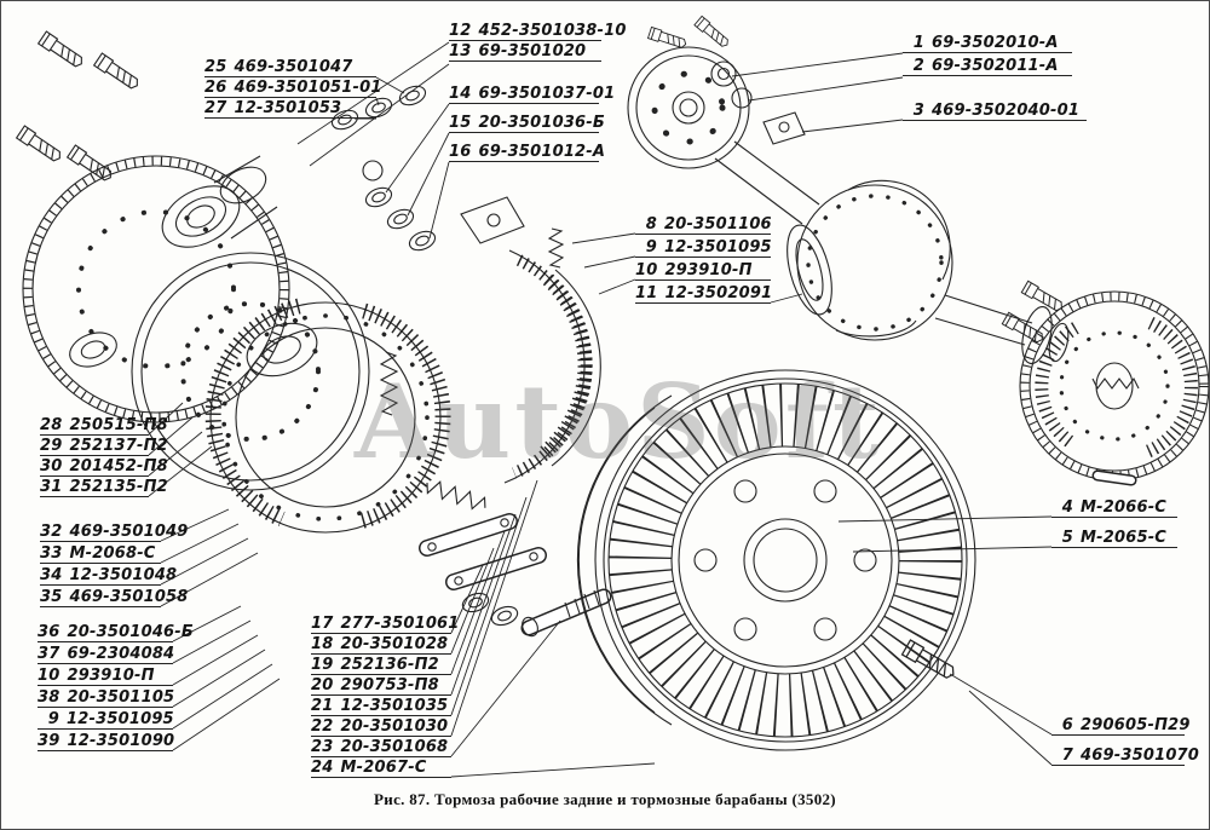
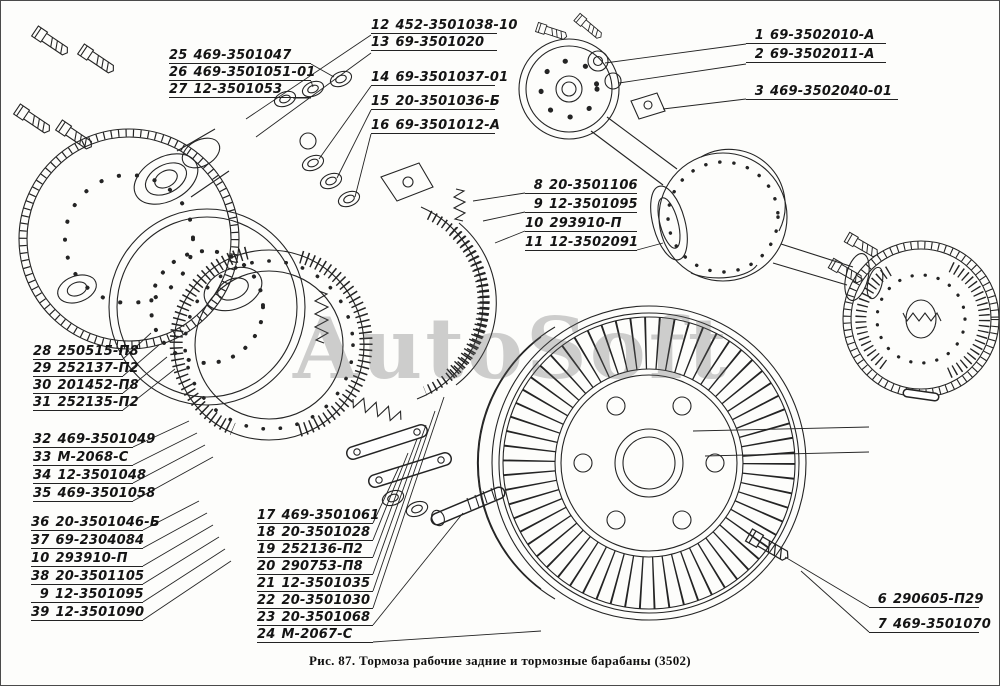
  AutoSoft
  12
  452-3501038-10
  13
  69-3501020
  25
  469-3501047
  26
  469-3501051-01
  27
  12-3501053
  14
  69-3501037-01
  15
  20-3501036-Б
  16
  69-3501012-А
  1
  69-3502010-А
  2
  69-3502011-А
  3
  469-3502040-01
  8
  20-3501106
  9
  12-3501095
  10
  293910-П
  11
  12-3502091
  28
  250515-П8
  29
  252137-П2
  30
  201452-П8
  31
  252135-П2
  32
  469-3501049
  33
  М-2068-С
  34
  12-3501048
  35
  469-3501058
  36
  20-3501046-Б
  37
  69-2304084
  10
  293910-П
  38
  20-3501105
  9
  12-3501095
  39
  12-3501090
  17
- 277-3501061
+ 469-3501061
  18
  20-3501028
  19
  252136-П2
  20
  290753-П8
  21
  12-3501035
  22
  20-3501030
  23
  20-3501068
  24
  М-2067-С
- 4
- М-2066-С
- 5
- М-2065-С
  6
  290605-П29
  7
  469-3501070
  Рис. 87. Тормоза рабочие задние и тормозные барабаны (3502)
